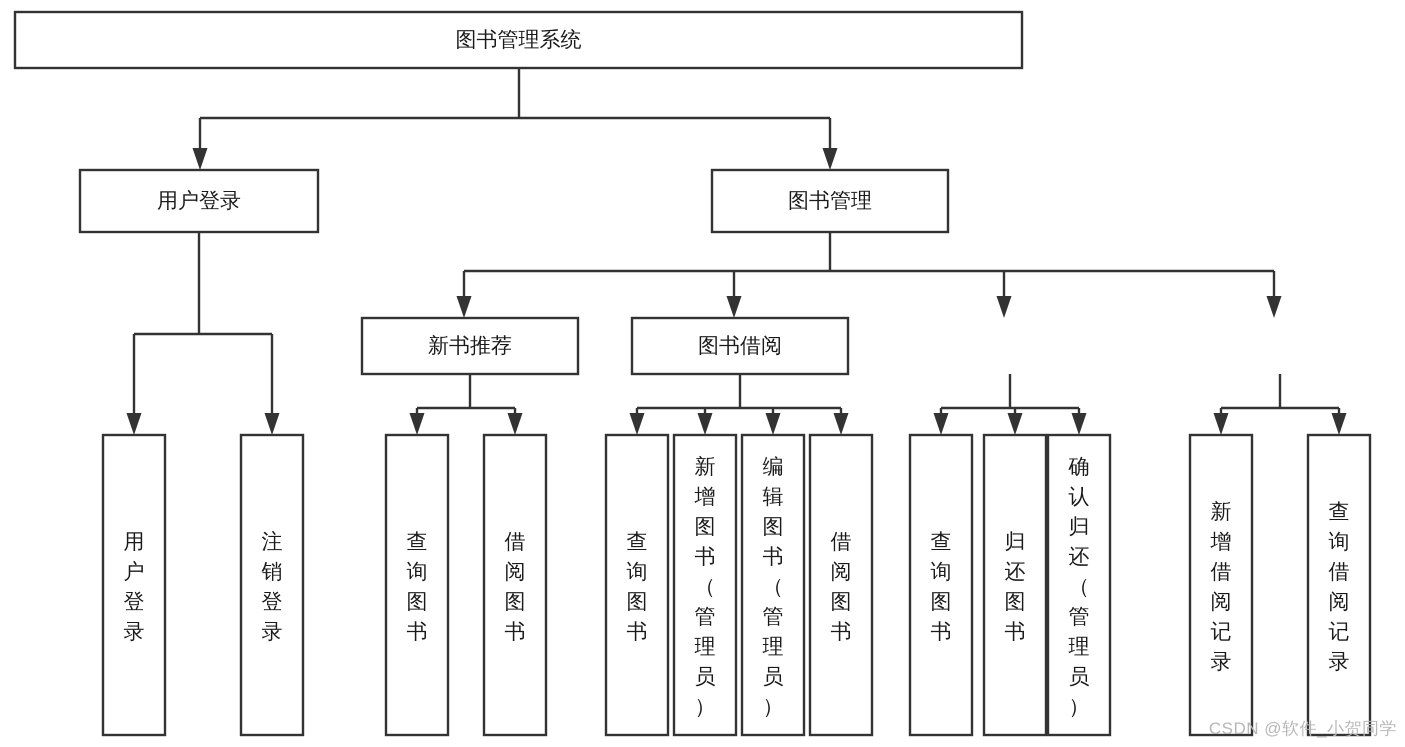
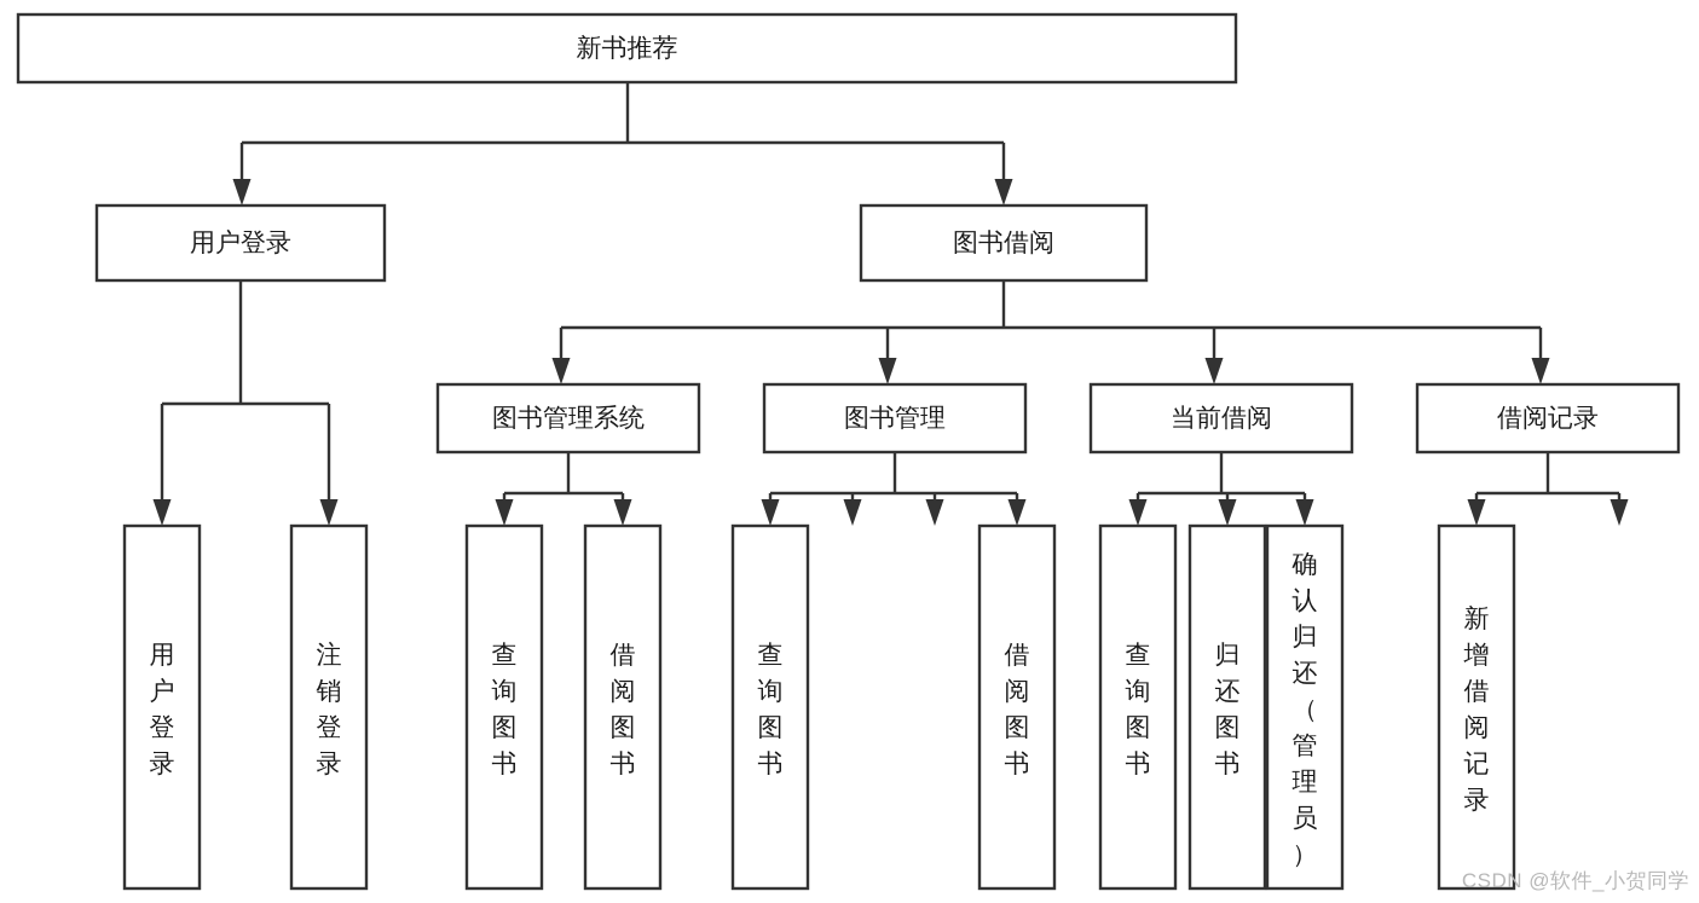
- 图书管理系统
+ 新书推荐
  用户登录
- 图书管理
+ 图书借阅
- 新书推荐
+ 图书管理系统
- 图书借阅
+ 图书管理
+ 当前借阅
+ 借阅记录
  用户登录
  注销登录
  查询图书
  借阅图书
  查询图书
- 新增图书（管理员）
- 编辑图书（管理员）
  借阅图书
  查询图书
  归还图书
  确认归还（管理员）
  新增借阅记录
- 查询借阅记录
  CSDN @软件_小贺同学
